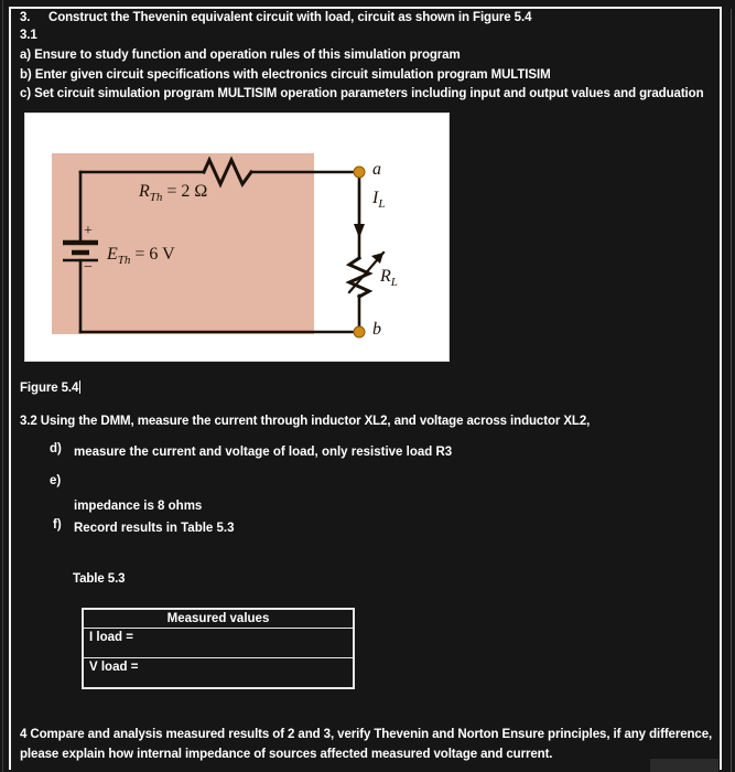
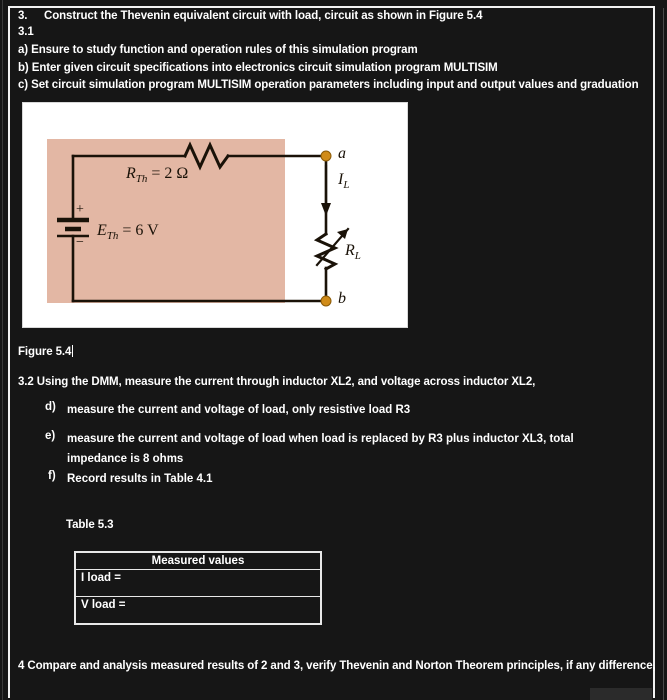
  3.
  Construct the Thevenin equivalent circuit with load, circuit as shown in Figure 5.4
  3.1
  a) Ensure to study function and operation rules of this simulation program
- b) Enter given circuit specifications with electronics circuit simulation program MULTISIM
+ b) Enter given circuit specifications into electronics circuit simulation program MULTISIM
  c) Set circuit simulation program MULTISIM operation parameters including input and output values and graduation
  RTh = 2 Ω
  ETh = 6 V
  +
  −
  a
  b
  IL
  RL
  Figure 5.4
  3.2 Using the DMM, measure the current through inductor XL2, and voltage across inductor XL2,
  d)
  measure the current and voltage of load, only resistive load R3
  e)
+ measure the current and voltage of load when load is replaced by R3 plus inductor XL3, total
  impedance is 8 ohms
  f)
- Record results in Table 5.3
+ Record results in Table 4.1
  Table 5.3
  Measured values
  I load =
  V load =
- 4 Compare and analysis measured results of 2 and 3, verify Thevenin and Norton Ensure principles, if any difference,
+ 4 Compare and analysis measured results of 2 and 3, verify Thevenin and Norton Theorem principles, if any difference,
- please explain how internal impedance of sources affected measured voltage and current.
